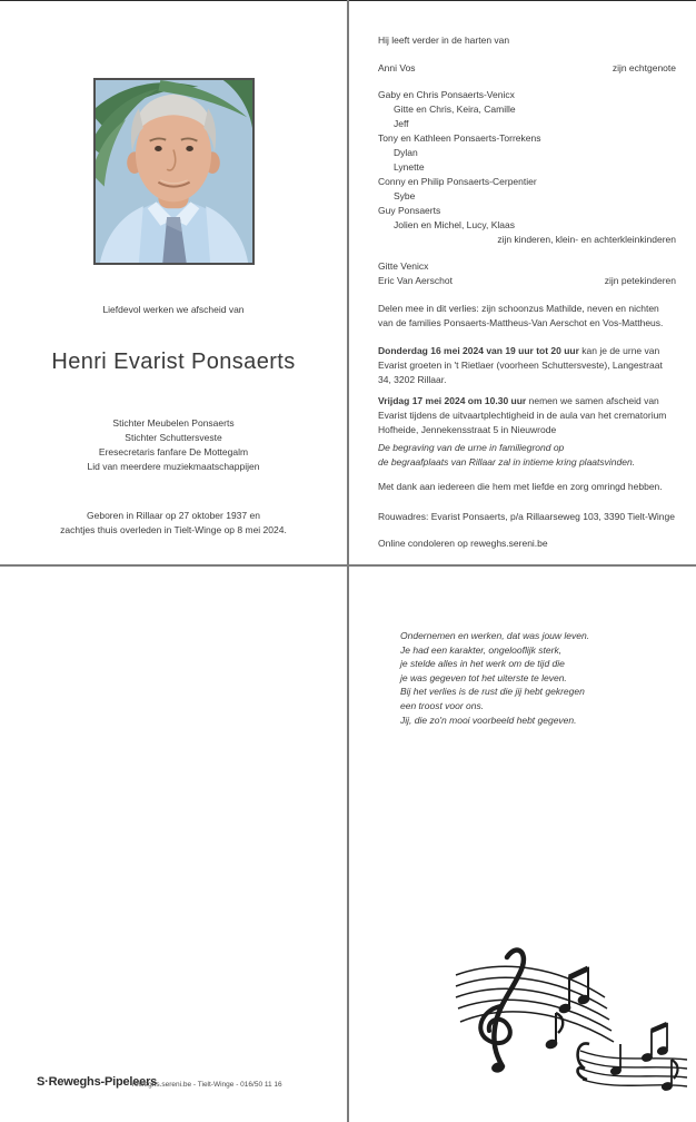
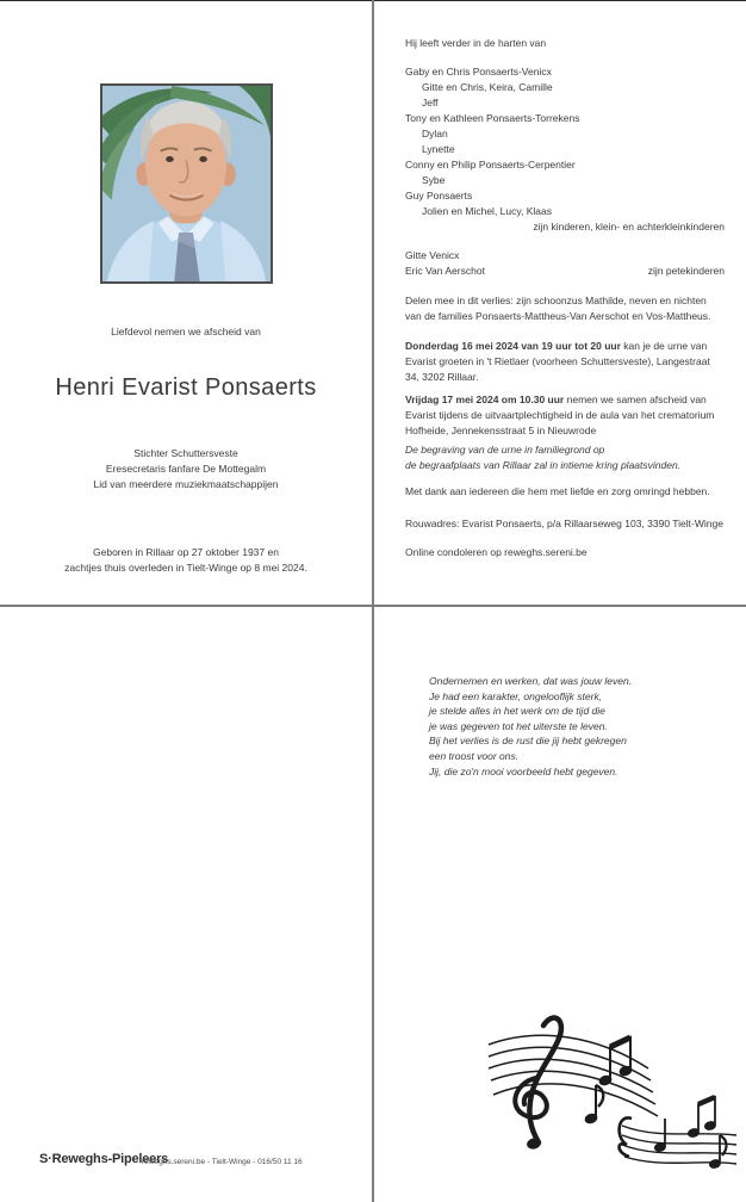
- Liefdevol werken we afscheid van
+ Liefdevol nemen we afscheid van
  Henri Evarist Ponsaerts
- Stichter Meubelen Ponsaerts
  Stichter Schuttersveste
  Eresecretaris fanfare De Mottegalm
  Lid van meerdere muziekmaatschappijen
  Geboren in Rillaar op 27 oktober 1937 en
  zachtjes thuis overleden in Tielt-Winge op 8 mei 2024.
  Hij leeft verder in de harten van
- Anni Vos
- zijn echtgenote
  Gaby en Chris Ponsaerts-Venicx
  Gitte en Chris, Keira, Camille
  Jeff
  Tony en Kathleen Ponsaerts-Torrekens
  Dylan
  Lynette
  Conny en Philip Ponsaerts-Cerpentier
  Sybe
  Guy Ponsaerts
  Jolien en Michel, Lucy, Klaas
  zijn kinderen, klein- en achterkleinkinderen
  Gitte Venicx
  Eric Van Aerschot
  zijn petekinderen
  Delen mee in dit verlies: zijn schoonzus Mathilde, neven en nichten
  van de families Ponsaerts-Mattheus-Van Aerschot en Vos-Mattheus.
  Donderdag 16 mei 2024 van 19 uur tot 20 uur kan je de urne van Evarist groeten in 't Rietlaer (voorheen Schuttersveste), Langestraat 34, 3202 Rillaar.
  Vrijdag 17 mei 2024 om 10.30 uur nemen we samen afscheid van Evarist tijdens de uitvaartplechtigheid in de aula van het crematorium Hofheide, Jennekensstraat 5 in Nieuwrode
  De begraving van de urne in familiegrond op
  de begraafplaats van Rillaar zal in intieme kring plaatsvinden.
  Met dank aan iedereen die hem met liefde en zorg omringd hebben.
  Rouwadres: Evarist Ponsaerts, p/a Rillaarseweg 103, 3390 Tielt-Winge
  Online condoleren op reweghs.sereni.be
  Ondernemen en werken, dat was jouw leven.
  Je had een karakter, ongelooflijk sterk,
  je stelde alles in het werk om de tijd die
  je was gegeven tot het uiterste te leven.
  Bij het verlies is de rust die jij hebt gekregen
  een troost voor ons.
  Jij, die zo'n mooi voorbeeld hebt gegeven.
  S·Reweghs-Pipeleers
